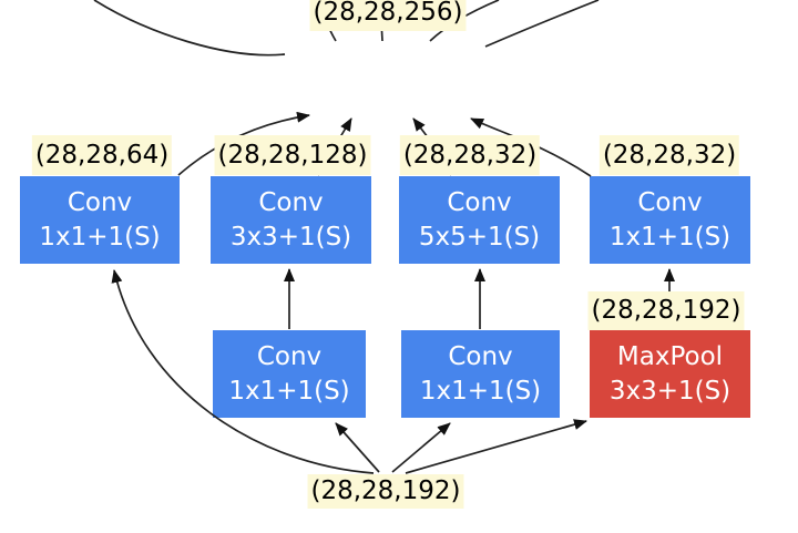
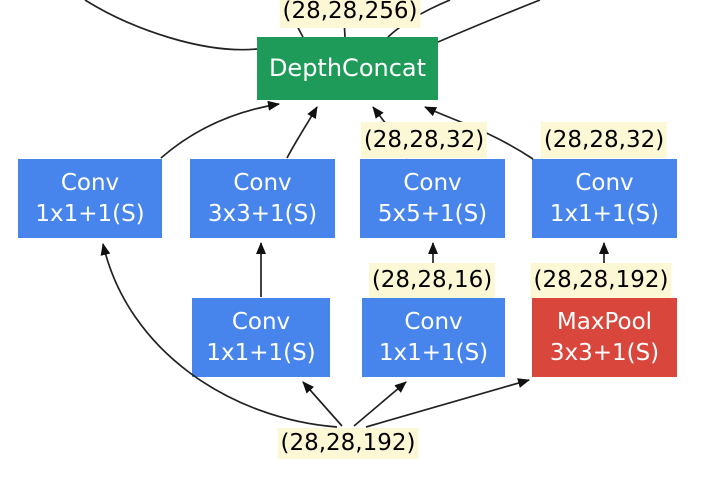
+ DepthConcat
  Conv
  1x1+1(S)
  Conv
  3x3+1(S)
  Conv
  5x5+1(S)
  Conv
  1x1+1(S)
  Conv
  1x1+1(S)
  Conv
  1x1+1(S)
  MaxPool
  3x3+1(S)
  (28,28,256)
- (28,28,64)
- (28,28,128)
  (28,28,32)
  (28,28,32)
+ (28,28,16)
  (28,28,192)
  (28,28,192)
